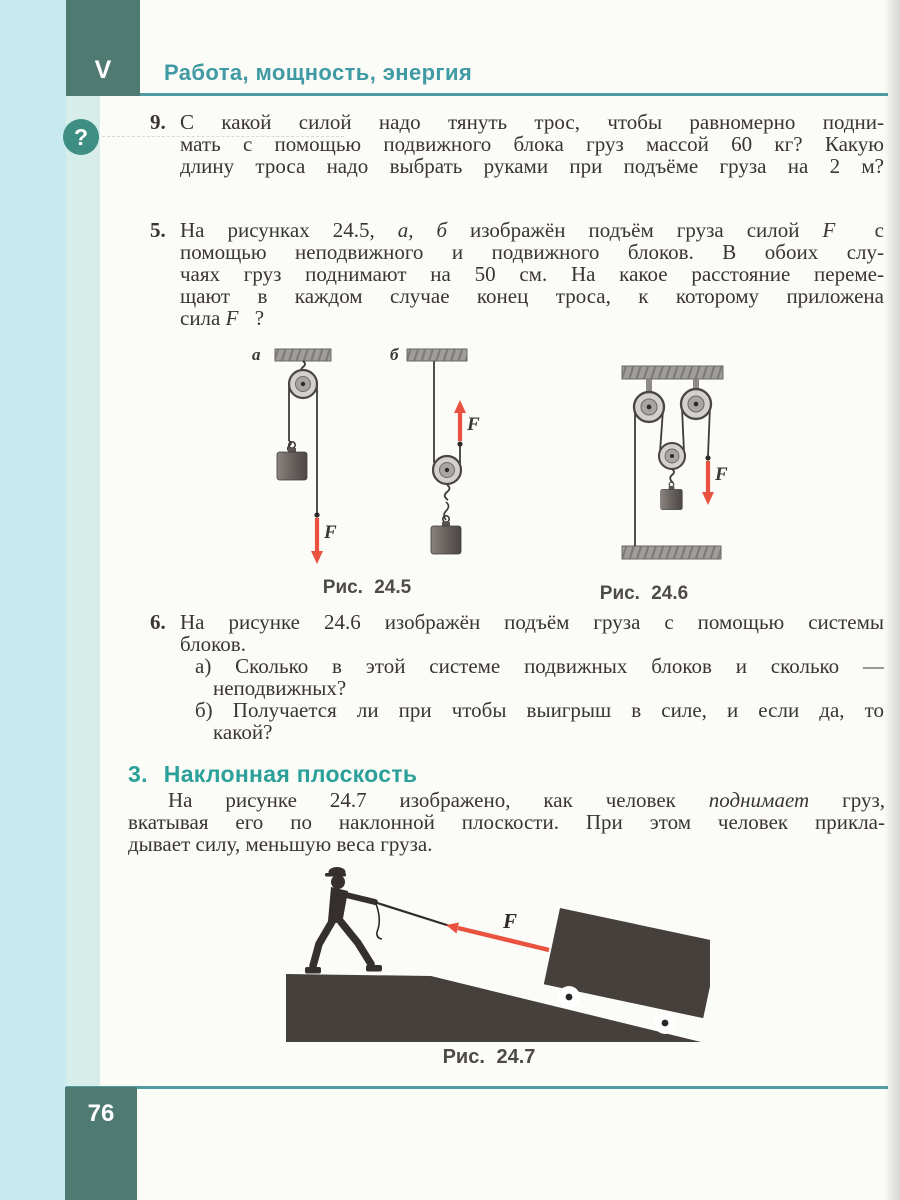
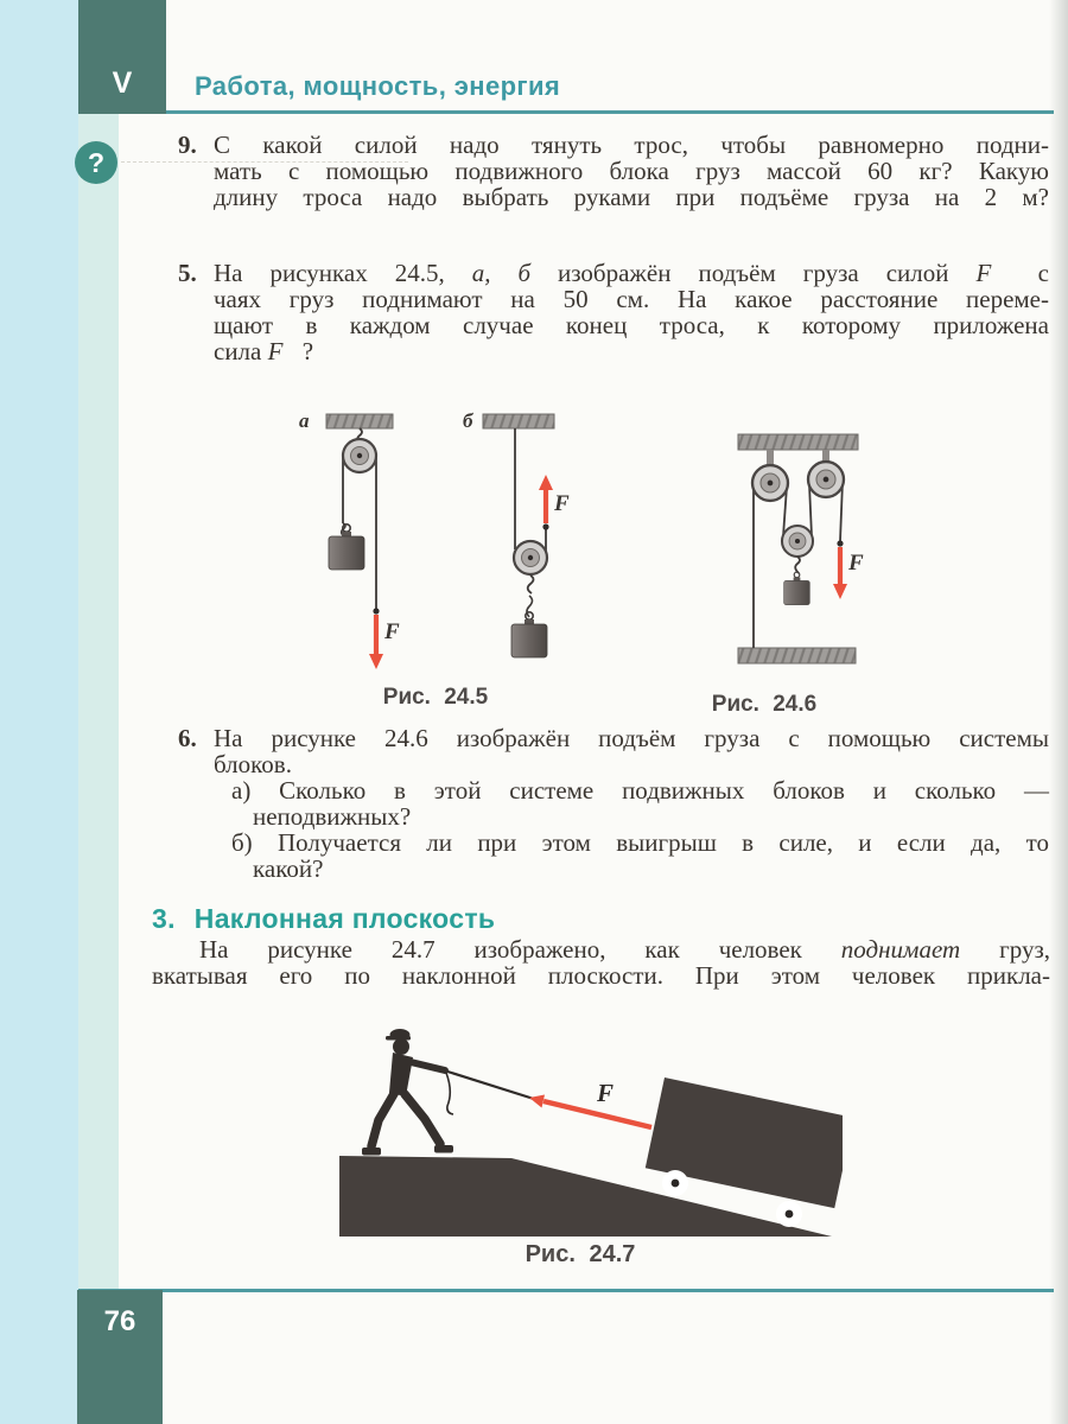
  V
  Работа, мощность, энергия
  ?
  9.
  С какой силой надо тянуть трос, чтобы равномерно подни-
  мать с помощью подвижного блока груз массой 60 кг? Какую
  длину троса надо выбрать руками при подъёме груза на 2 м?
  5.
  На рисунках 24.5, а, б изображён подъём груза силой F⃗ с
- помощью неподвижного и подвижного блоков. В обоих слу-
  чаях груз поднимают на 50 см. На какое расстояние переме-
  щают в каждом случае конец троса, к которому приложена
  сила F⃗?
  а
  F⃗
  б
  F⃗
  Рис. 24.5
  F⃗
  Рис. 24.6
  6.
  На рисунке 24.6 изображён подъём груза с помощью системы
  блоков.
  а) Сколько в этой системе подвижных блоков и сколько —
  неподвижных?
- б) Получается ли при чтобы выигрыш в силе, и если да, то
+ б) Получается ли при этом выигрыш в силе, и если да, то
  какой?
  3. Наклонная плоскость
  На рисунке 24.7 изображено, как человек поднимает груз,
  вкатывая его по наклонной плоскости. При этом человек прикла-
- дывает силу, меньшую веса груза.
  F⃗
  Рис. 24.7
  76
